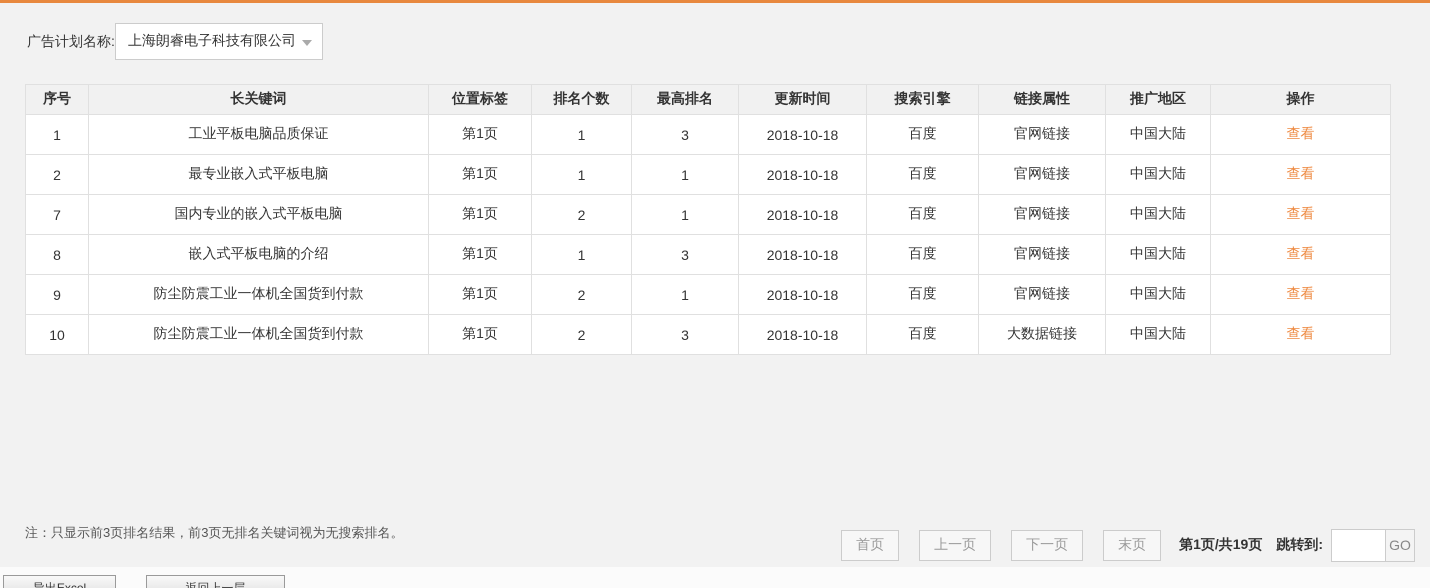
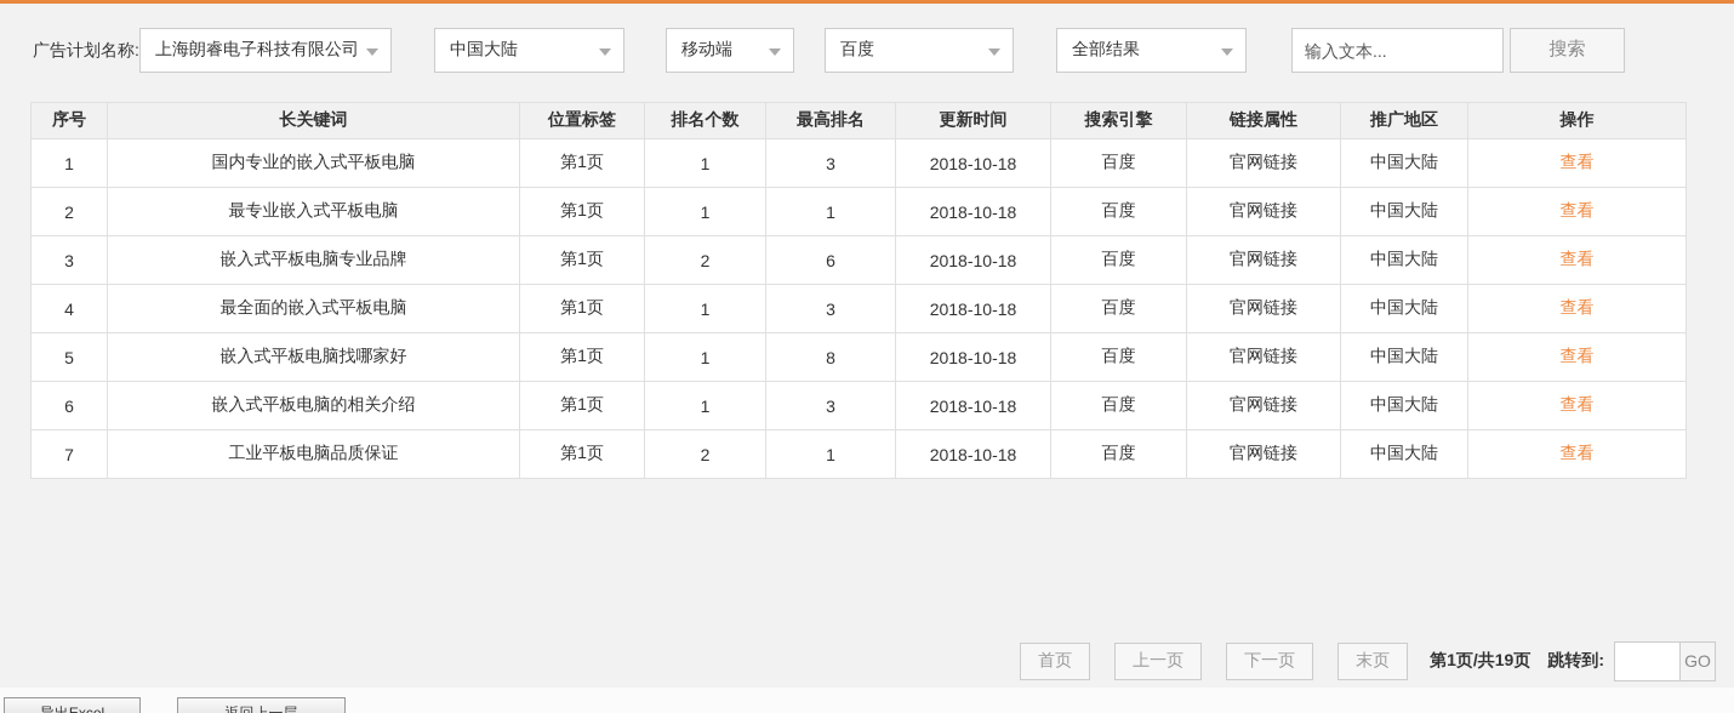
  广告计划名称:
  上海朗睿电子科技有限公司
+ 中国大陆
+ 移动端
+ 百度
+ 全部结果
+ 输入文本...
+ 搜索
  序号	长关键词	位置标签	排名个数	最高排名	更新时间	搜索引擎	链接属性	推广地区	操作
- 1	工业平板电脑品质保证	第1页	1	3	2018-10-18	百度	官网链接	中国大陆	查看
+ 1	国内专业的嵌入式平板电脑	第1页	1	3	2018-10-18	百度	官网链接	中国大陆	查看
  2	最专业嵌入式平板电脑	第1页	1	1	2018-10-18	百度	官网链接	中国大陆	查看
+ 3	嵌入式平板电脑专业品牌	第1页	2	6	2018-10-18	百度	官网链接	中国大陆	查看
+ 4	最全面的嵌入式平板电脑	第1页	1	3	2018-10-18	百度	官网链接	中国大陆	查看
+ 5	嵌入式平板电脑找哪家好	第1页	1	8	2018-10-18	百度	官网链接	中国大陆	查看
+ 6	嵌入式平板电脑的相关介绍	第1页	1	3	2018-10-18	百度	官网链接	中国大陆	查看
- 7	国内专业的嵌入式平板电脑	第1页	2	1	2018-10-18	百度	官网链接	中国大陆	查看
+ 7	工业平板电脑品质保证	第1页	2	1	2018-10-18	百度	官网链接	中国大陆	查看
- 8	嵌入式平板电脑的介绍	第1页	1	3	2018-10-18	百度	官网链接	中国大陆	查看
- 9	防尘防震工业一体机全国货到付款	第1页	2	1	2018-10-18	百度	官网链接	中国大陆	查看
- 10	防尘防震工业一体机全国货到付款	第1页	2	3	2018-10-18	百度	大数据链接	中国大陆	查看
- 注：只显示前3页排名结果，前3页无排名关键词视为无搜索排名。
  首页
  上一页
  下一页
  末页
  第1页/共19页
  跳转到:
  GO
